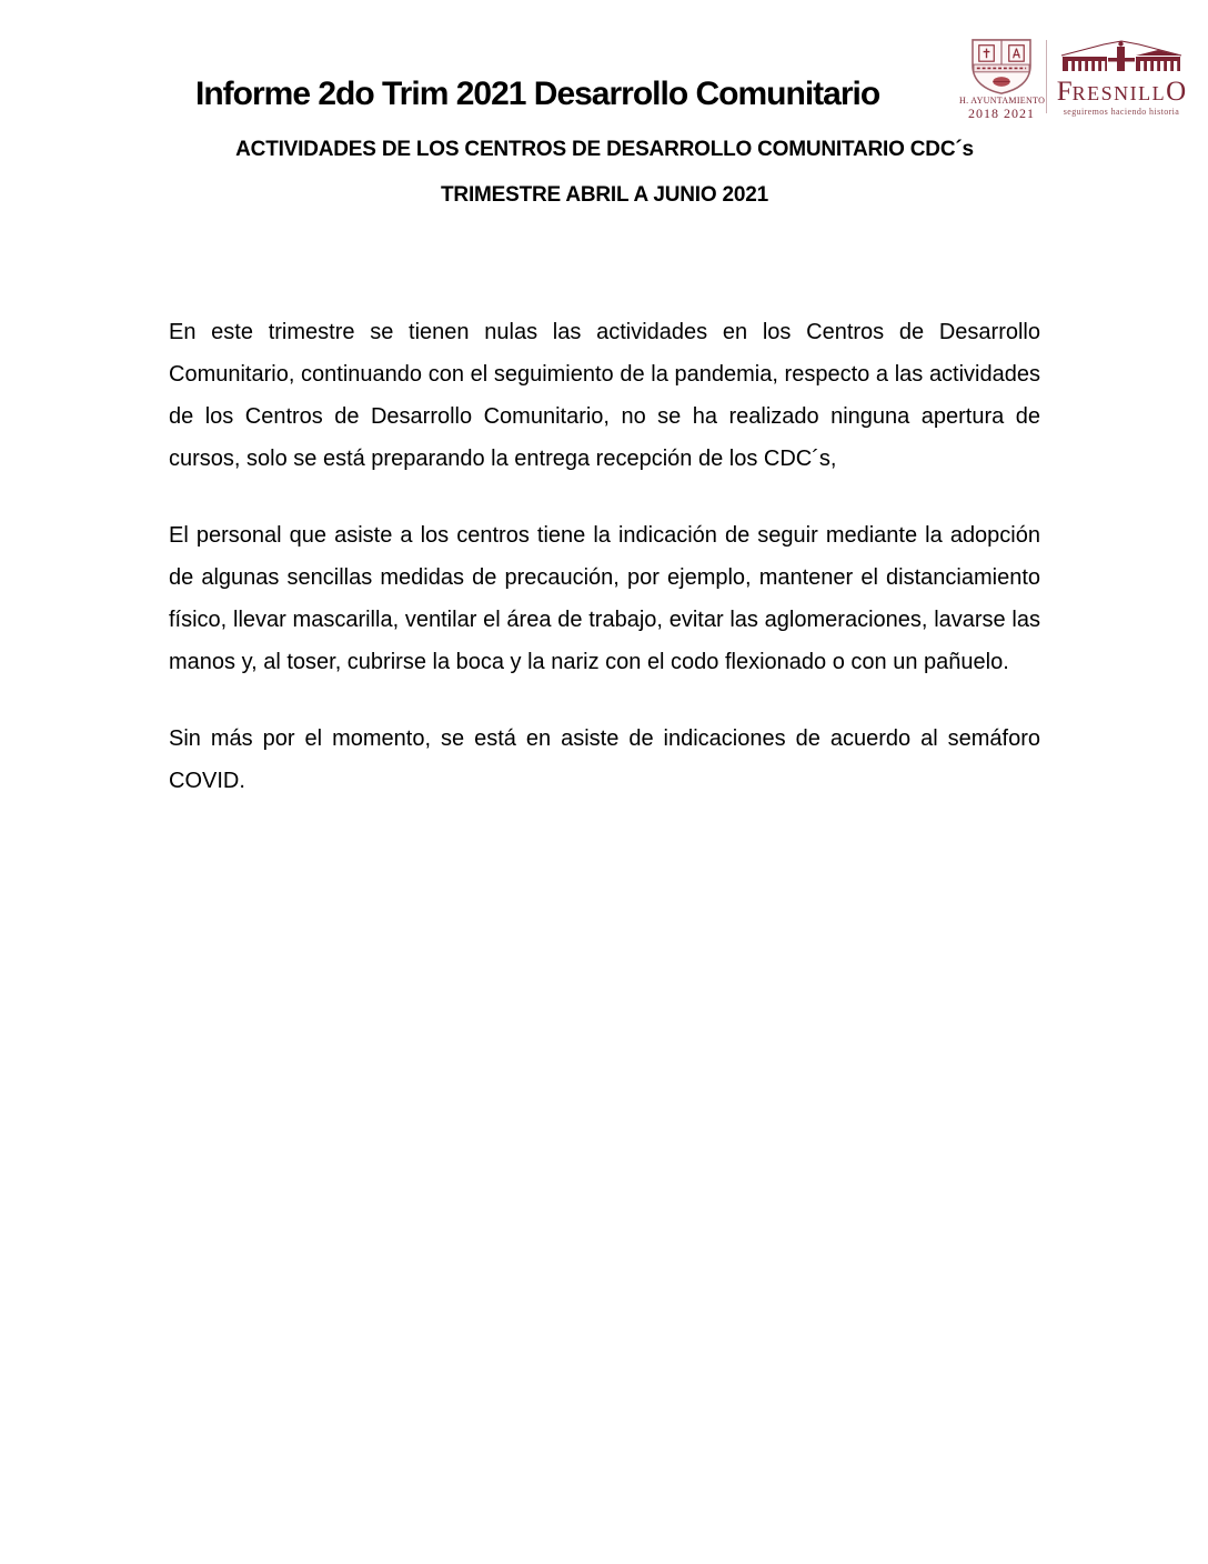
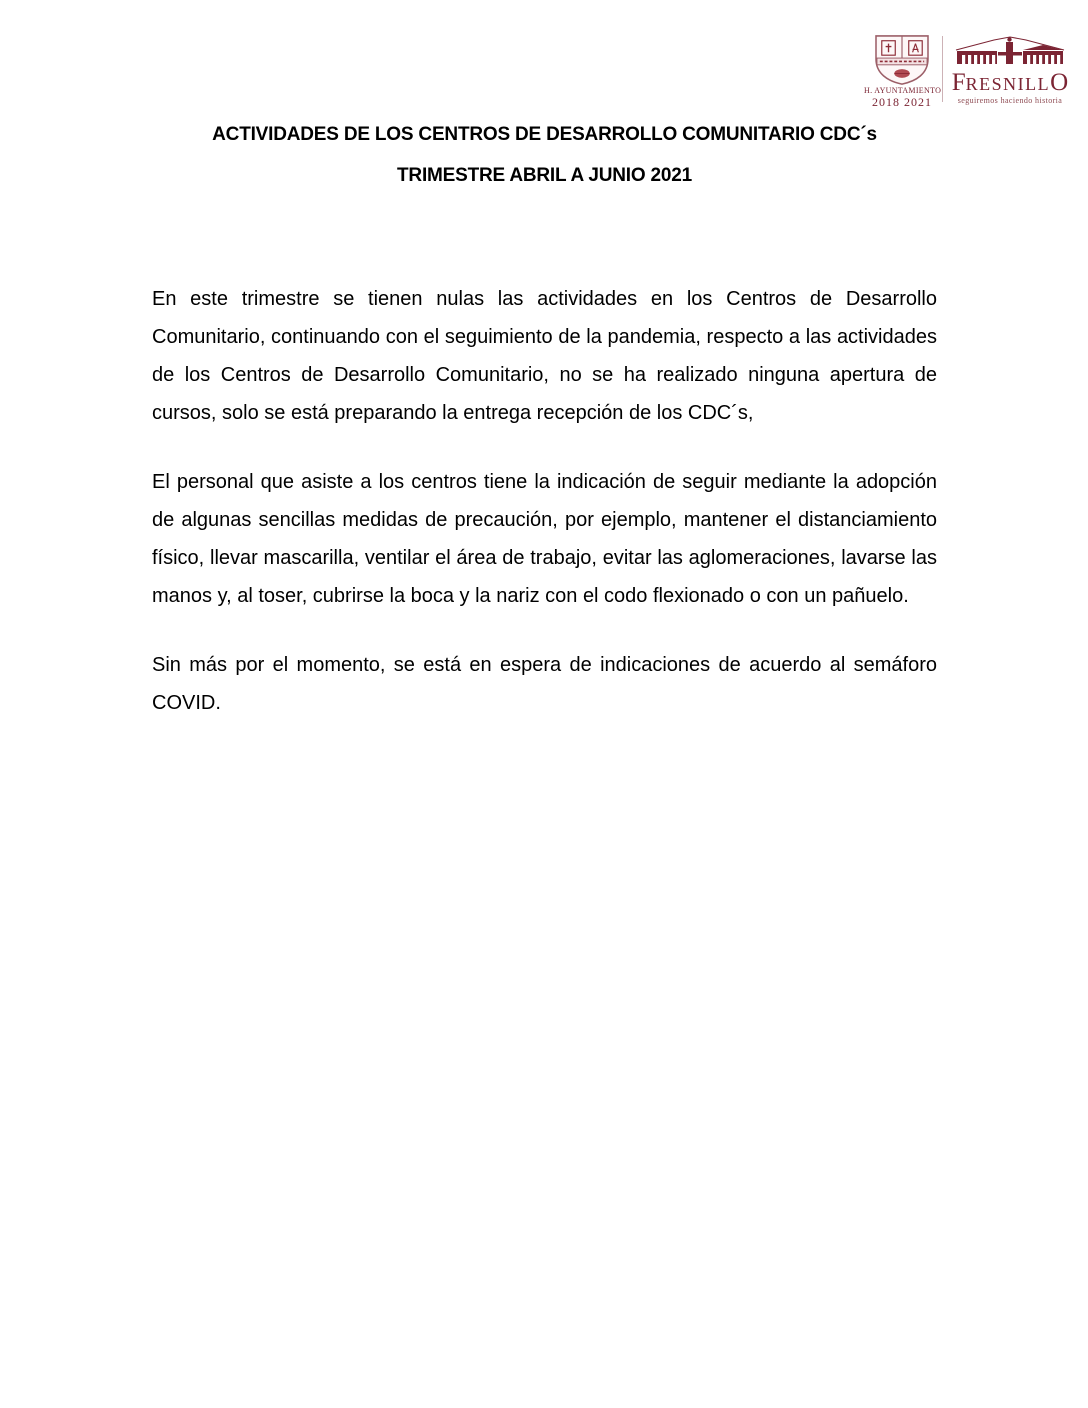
- Informe 2do Trim 2021 Desarrollo Comunitario
  H. AYUNTAMIENTO
  2018 2021
  FRESNILLO
  seguiremos haciendo historia
  ACTIVIDADES DE LOS CENTROS DE DESARROLLO COMUNITARIO CDC´s
  TRIMESTRE ABRIL A JUNIO 2021
  En este trimestre se tienen nulas las actividades en los Centros de Desarrollo Comunitario, continuando con el seguimiento de la pandemia, respecto a las actividades de los Centros de Desarrollo Comunitario, no se ha realizado ninguna apertura de cursos, solo se está preparando la entrega recepción de los CDC´s,
  El personal que asiste a los centros tiene la indicación de seguir mediante la adopción de algunas sencillas medidas de precaución, por ejemplo, mantener el distanciamiento físico, llevar mascarilla, ventilar el área de trabajo, evitar las aglomeraciones, lavarse las manos y, al toser, cubrirse la boca y la nariz con el codo flexionado o con un pañuelo.
- Sin más por el momento, se está en asiste de indicaciones de acuerdo al semáforo COVID.
+ Sin más por el momento, se está en espera de indicaciones de acuerdo al semáforo COVID.
